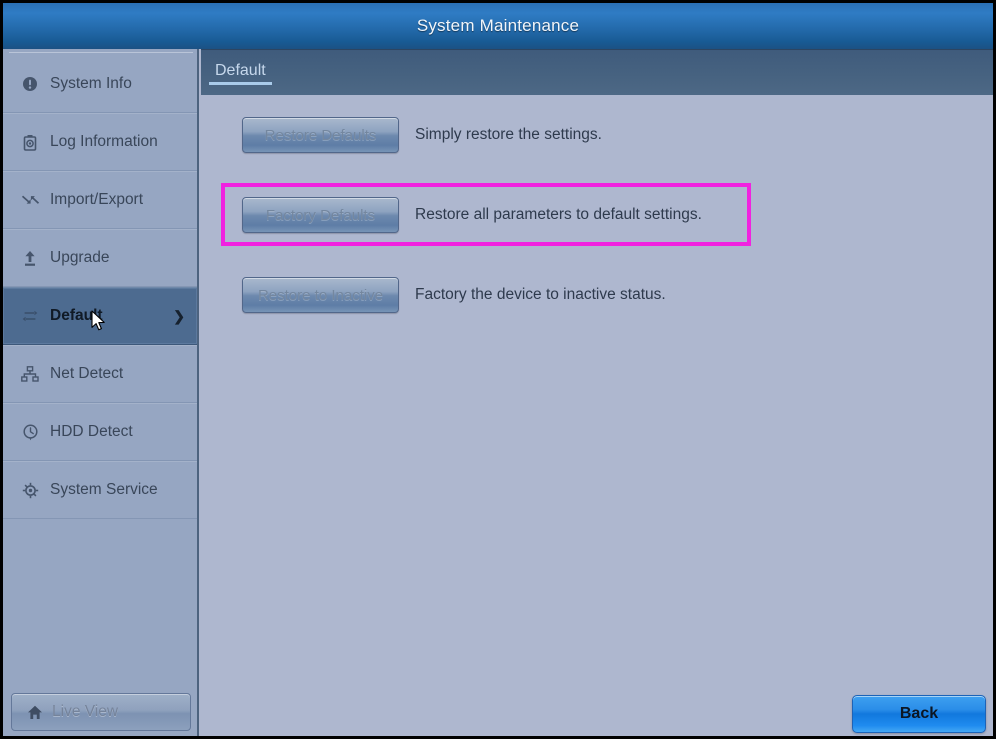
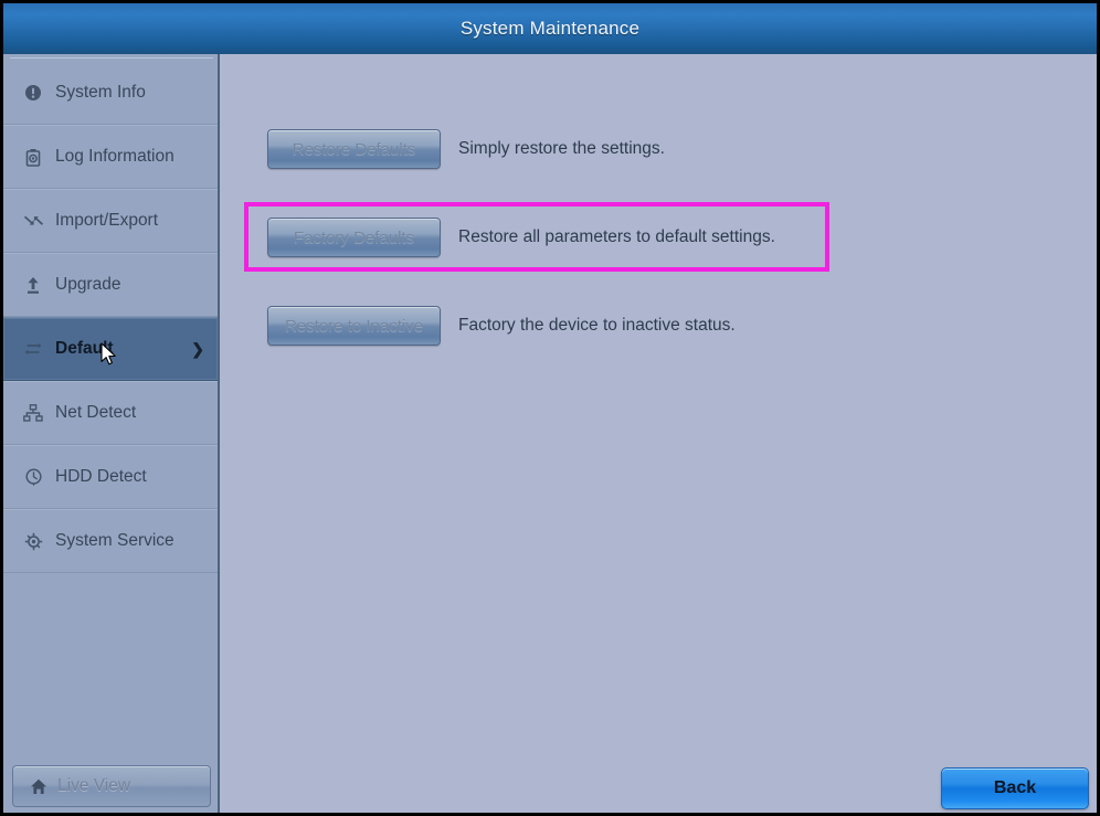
  System Maintenance
  System Info
  Log Information
  Import/Export
  Upgrade
  Defaut
  ❯
  Net Detect
  HDD Detect
  System Service
  Live View
- Default
  Restore Defaults
  Simply restore the settings.
  Factory Defaults
  Restore all parameters to default settings.
  Restore to Inactive
  Factory the device to inactive status.
  Back
